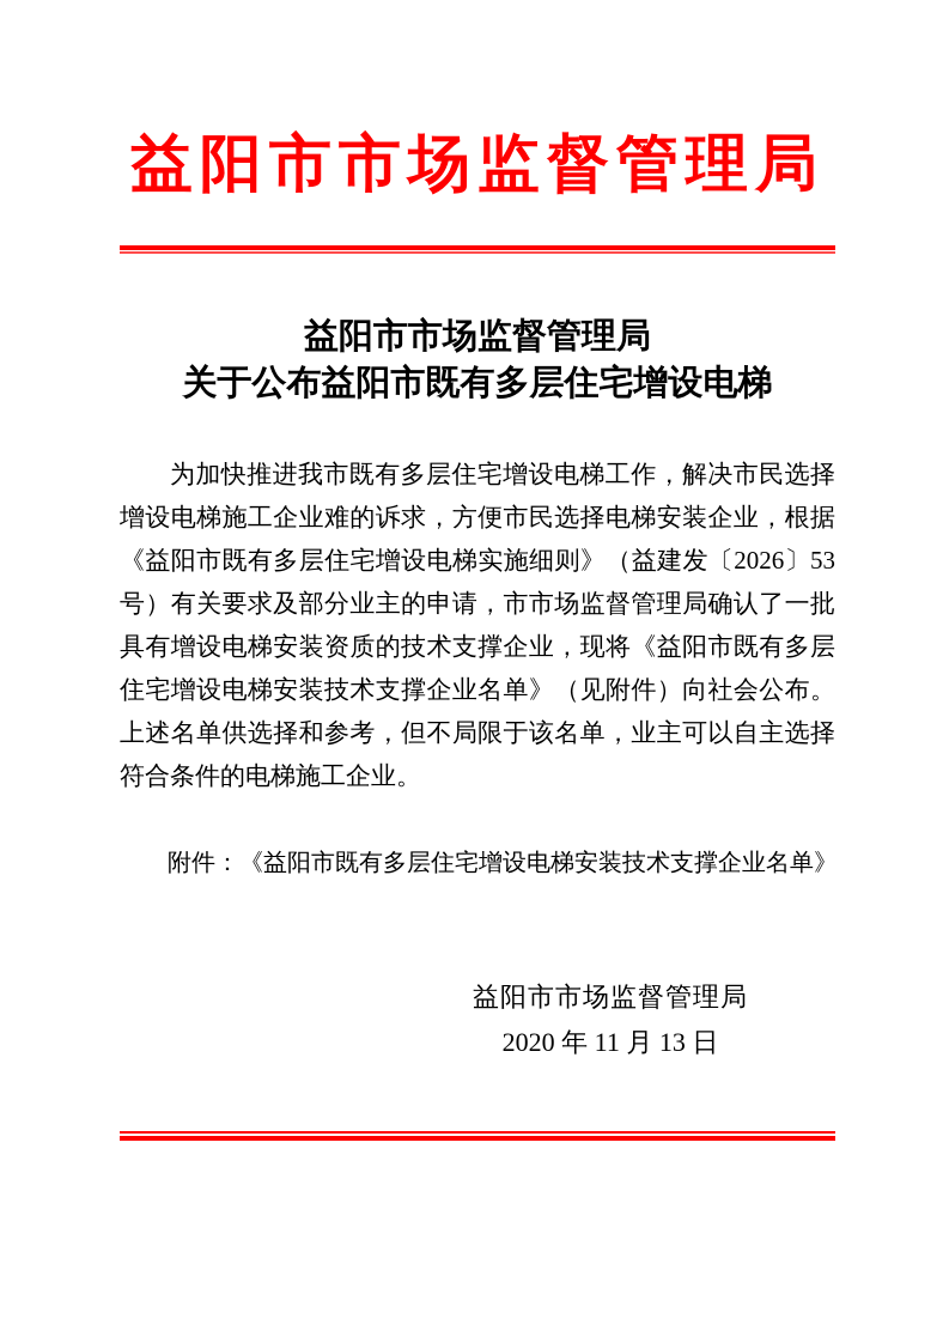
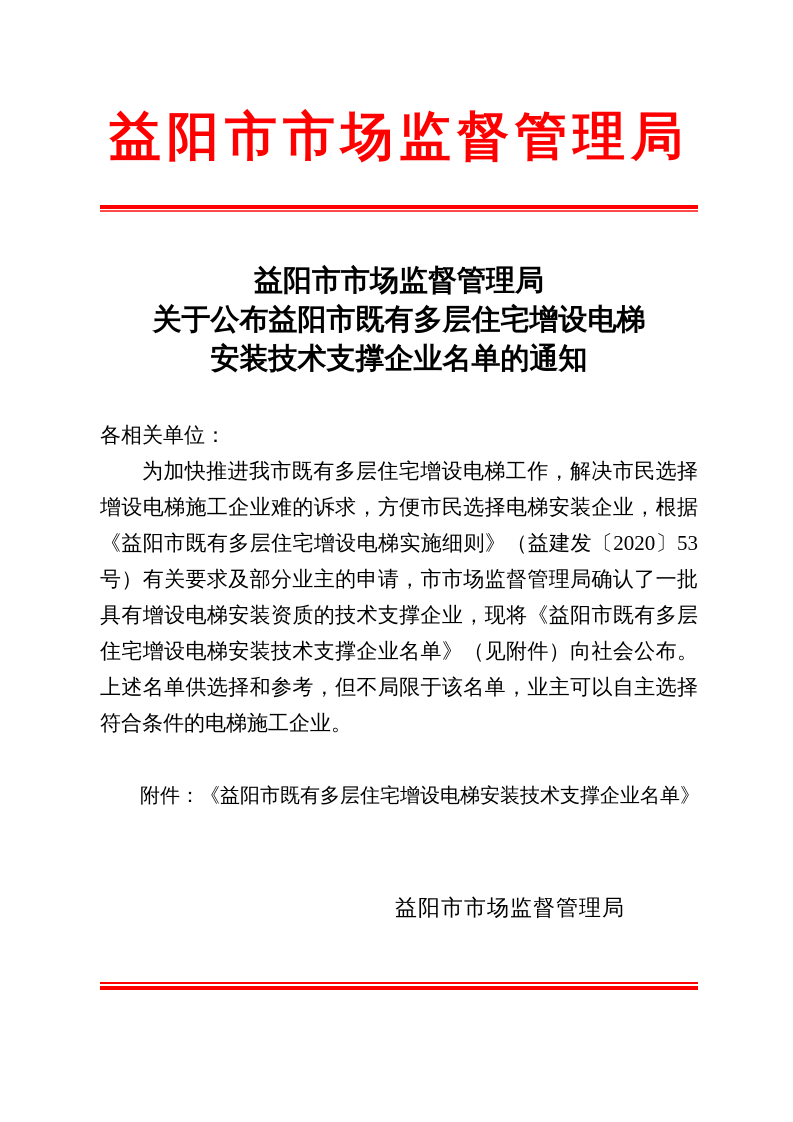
  益阳市市场监督管理局
  益阳市市场监督管理局
  关于公布益阳市既有多层住宅增设电梯
+ 安装技术支撑企业名单的通知
+ 各相关单位：
- 为加快推进我市既有多层住宅增设电梯工作，解决市民选择增设电梯施工企业难的诉求，方便市民选择电梯安装企业，根据《益阳市既有多层住宅增设电梯实施细则》（益建发〔2026〕53号）有关要求及部分业主的申请，市市场监督管理局确认了一批具有增设电梯安装资质的技术支撑企业，现将《益阳市既有多层住宅增设电梯安装技术支撑企业名单》（见附件）向社会公布。上述名单供选择和参考，但不局限于该名单，业主可以自主选择符合条件的电梯施工企业。
+ 为加快推进我市既有多层住宅增设电梯工作，解决市民选择增设电梯施工企业难的诉求，方便市民选择电梯安装企业，根据《益阳市既有多层住宅增设电梯实施细则》（益建发〔2020〕53号）有关要求及部分业主的申请，市市场监督管理局确认了一批具有增设电梯安装资质的技术支撑企业，现将《益阳市既有多层住宅增设电梯安装技术支撑企业名单》（见附件）向社会公布。上述名单供选择和参考，但不局限于该名单，业主可以自主选择符合条件的电梯施工企业。
  附件：《益阳市既有多层住宅增设电梯安装技术支撑企业名单》
  益阳市市场监督管理局
- 2020 年 11 月 13 日
